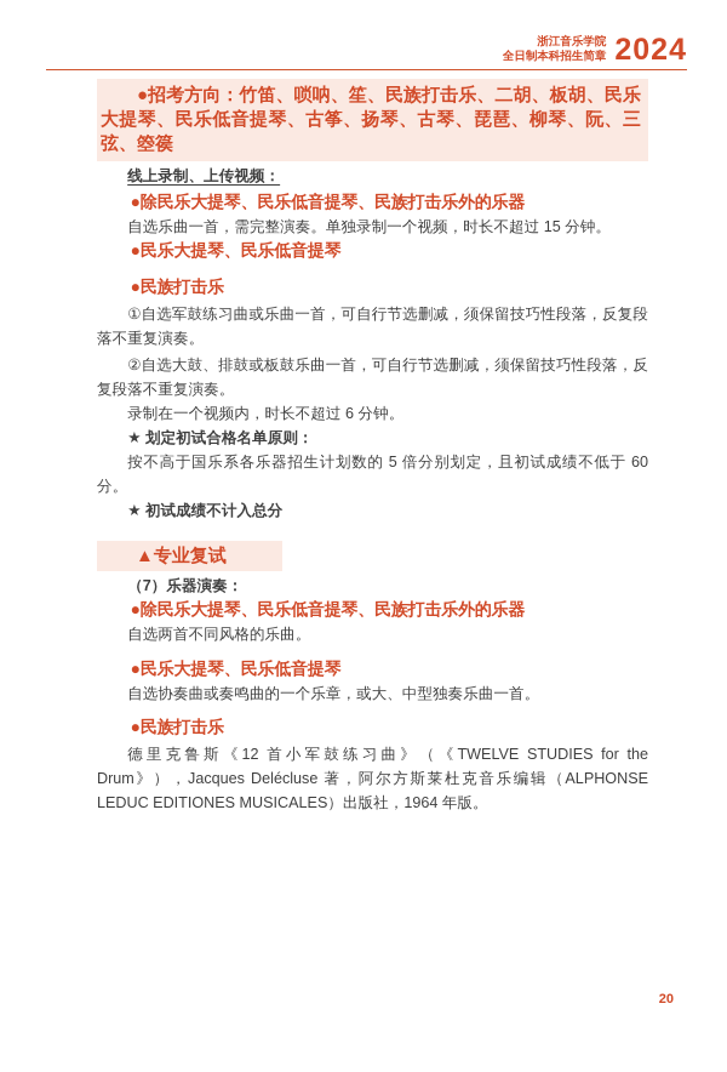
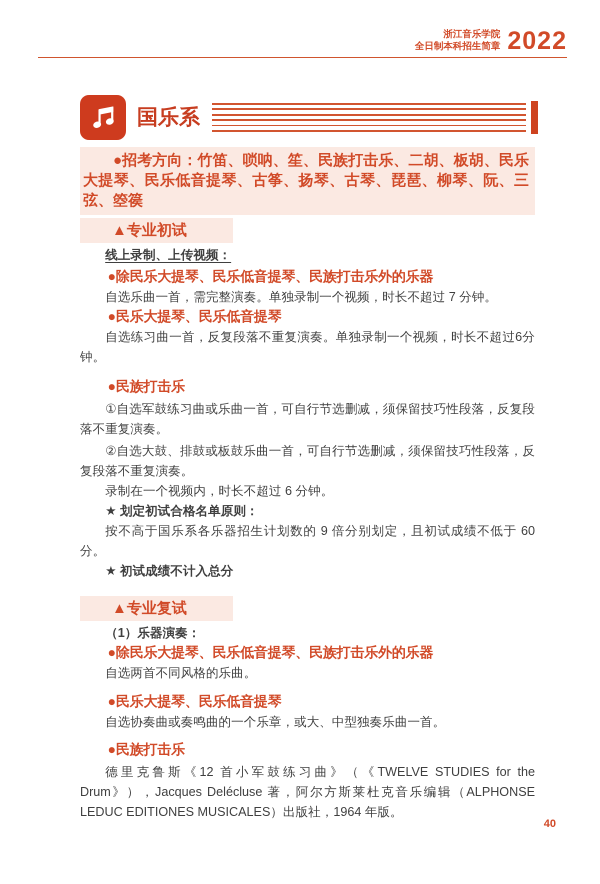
  浙江音乐学院
  全日制本科招生简章
- 2024
+ 2022
+ 国乐系
  ●招考方向：竹笛、唢呐、笙、民族打击乐、二胡、板胡、民乐大提琴、民乐低音提琴、古筝、扬琴、古琴、琵琶、柳琴、阮、三弦、箜篌
+ ▲专业初试
  线上录制、上传视频：
  ●除民乐大提琴、民乐低音提琴、民族打击乐外的乐器
- 自选乐曲一首，需完整演奏。单独录制一个视频，时长不超过 15 分钟。
+ 自选乐曲一首，需完整演奏。单独录制一个视频，时长不超过 7 分钟。
  ●民乐大提琴、民乐低音提琴
+ 自选练习曲一首，反复段落不重复演奏。单独录制一个视频，时长不超过6分钟。
  ●民族打击乐
  ①自选军鼓练习曲或乐曲一首，可自行节选删减，须保留技巧性段落，反复段落不重复演奏。
  ②自选大鼓、排鼓或板鼓乐曲一首，可自行节选删减，须保留技巧性段落，反复段落不重复演奏。
  录制在一个视频内，时长不超过 6 分钟。
  ★ 划定初试合格名单原则：
- 按不高于国乐系各乐器招生计划数的 5 倍分别划定，且初试成绩不低于 60 分。
+ 按不高于国乐系各乐器招生计划数的 9 倍分别划定，且初试成绩不低于 60 分。
  ★ 初试成绩不计入总分
  ▲专业复试
- （7）乐器演奏：
+ （1）乐器演奏：
  ●除民乐大提琴、民乐低音提琴、民族打击乐外的乐器
  自选两首不同风格的乐曲。
  ●民乐大提琴、民乐低音提琴
  自选协奏曲或奏鸣曲的一个乐章，或大、中型独奏乐曲一首。
  ●民族打击乐
  德里克鲁斯《12 首小军鼓练习曲》（《TWELVE STUDIES for the Drum》），Jacques Delécluse 著，阿尔方斯莱杜克音乐编辑（ALPHONSE LEDUC EDITIONES MUSICALES）出版社，1964 年版。
- 20
+ 40
